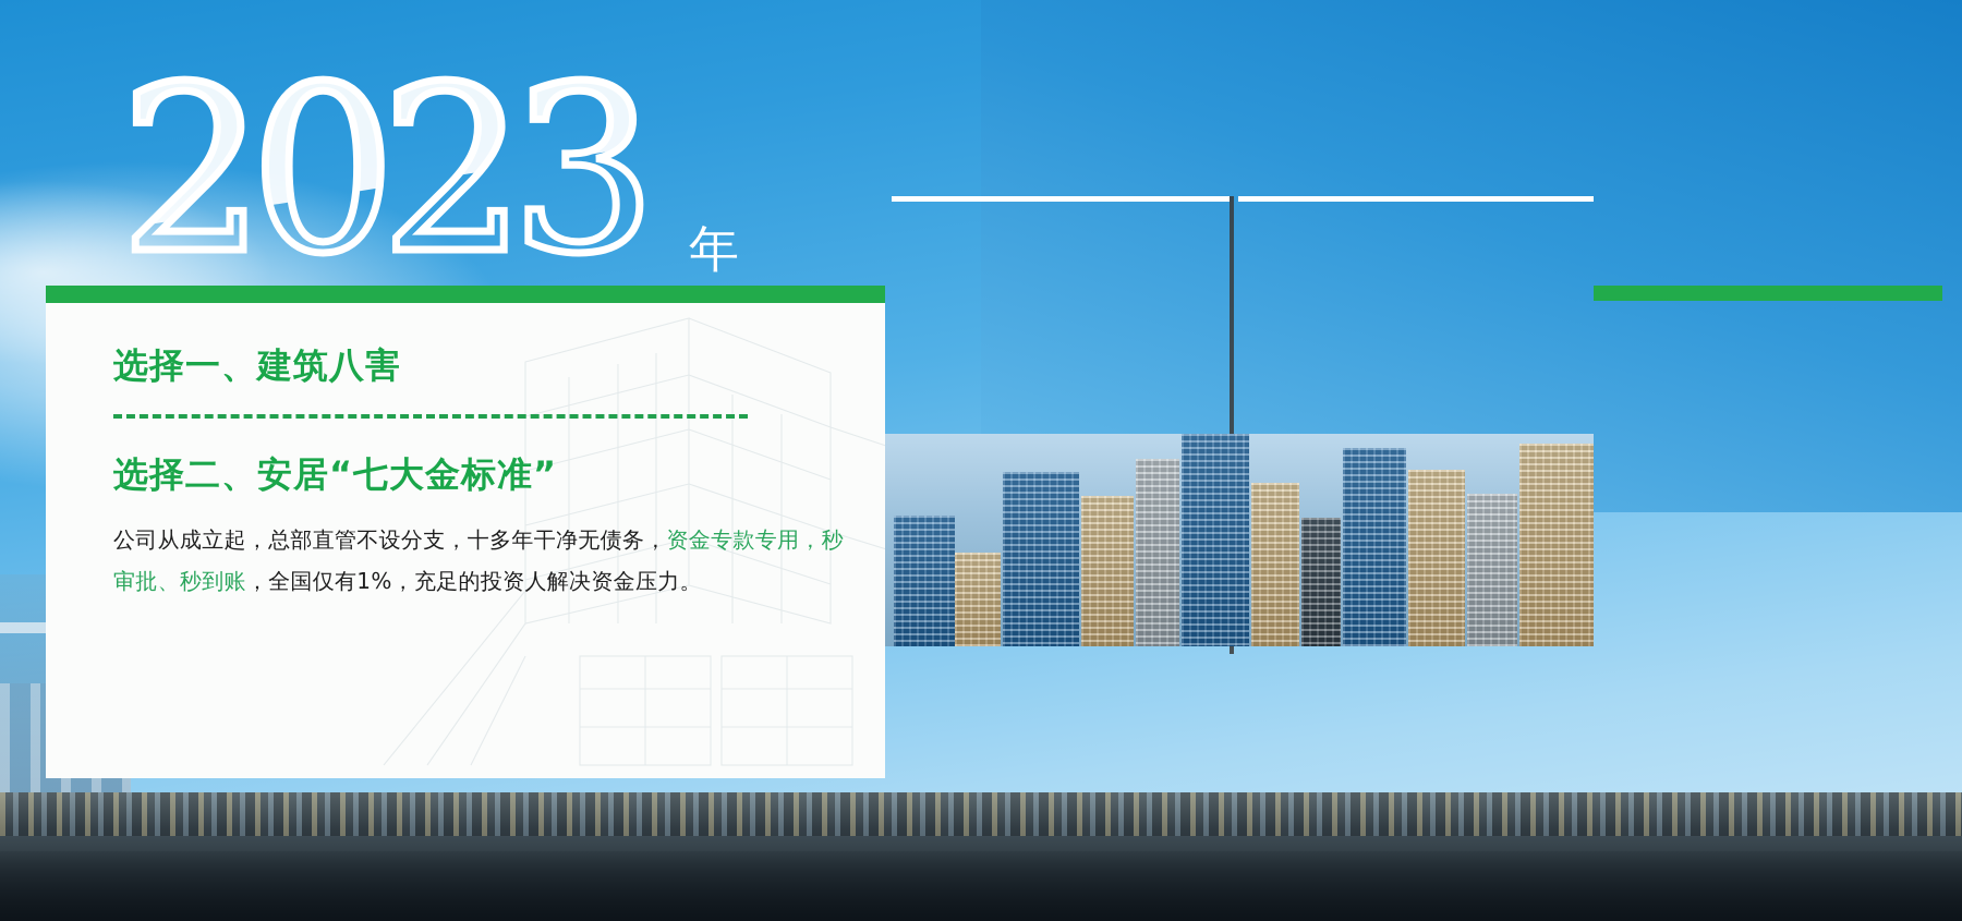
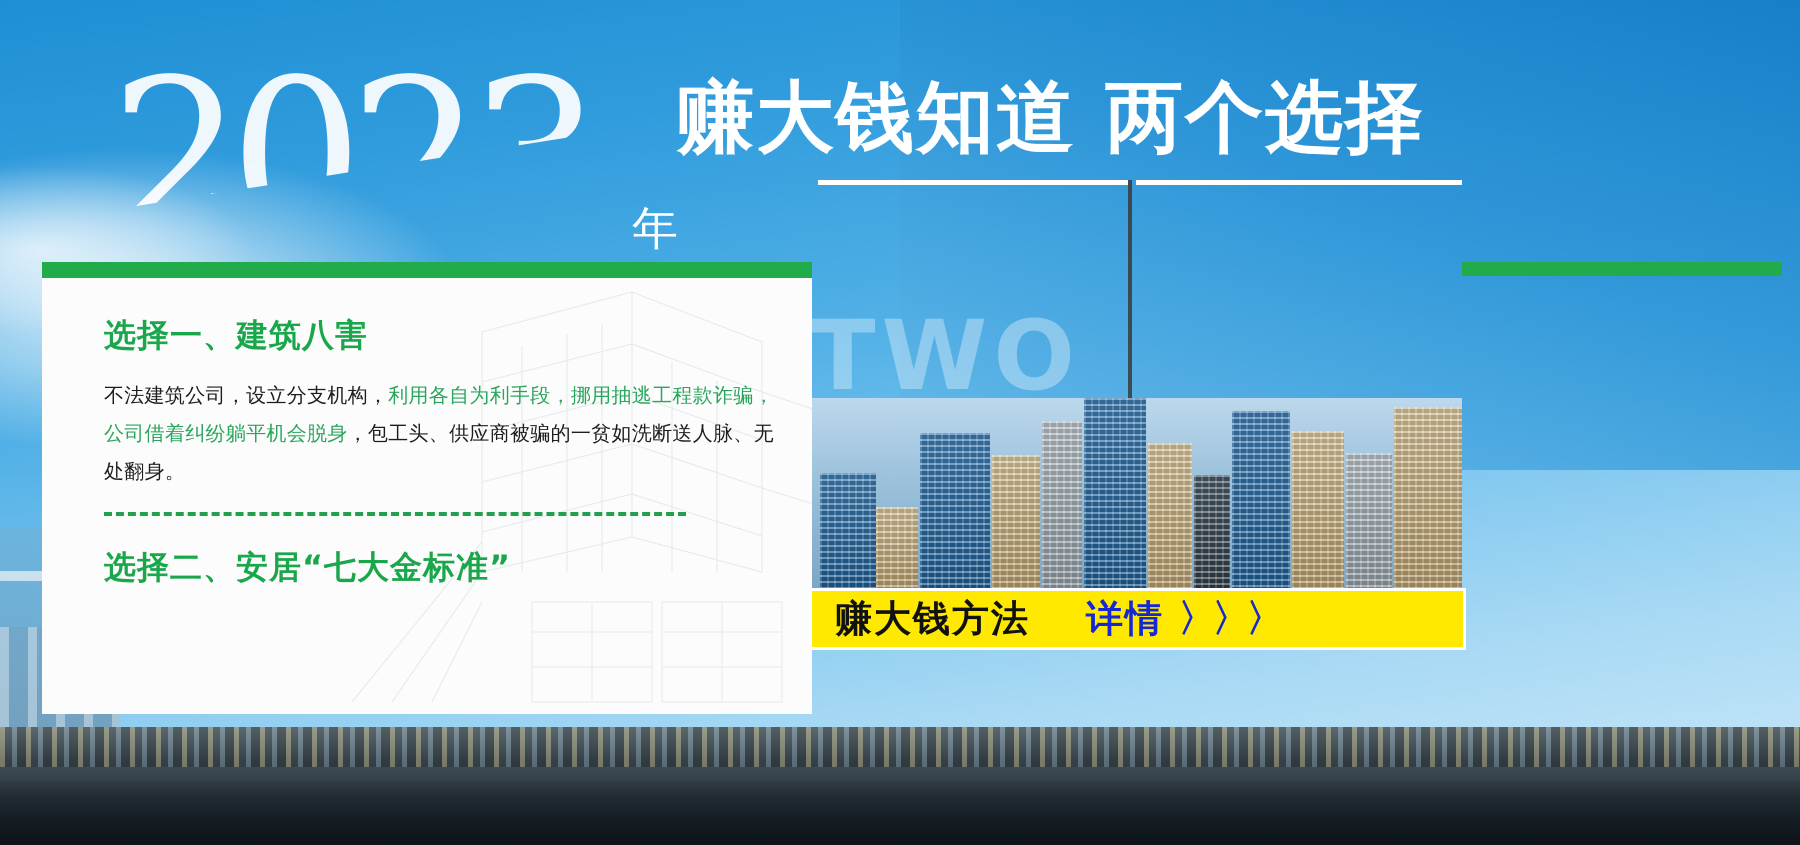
  202
- 2023
  年
+ 赚大钱知道 两个选择
+ TWO
+ 赚大钱方法
+ 详情
+ 〉〉〉
  选择一、建筑八害
+ 不法建筑公司，设立分支机构，利用各自为利手段，挪用抽逃工程款诈骗，公司借着纠纷躺平机会脱身，包工头、供应商被骗的一贫如洗断送人脉、无处翻身。
  选择二、安居“七大金标准”
- 公司从成立起，总部直管不设分支，十多年干净无债务，资金专款专用，秒审批、秒到账，全国仅有1%，充足的投资人解决资金压力。
